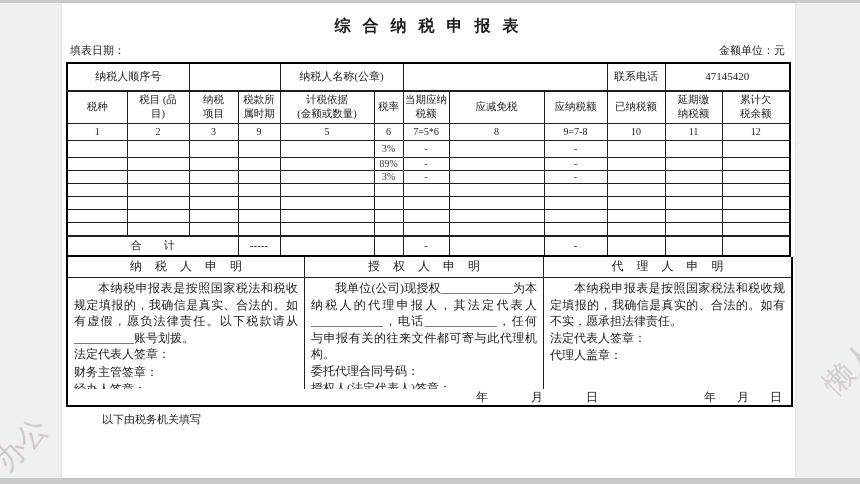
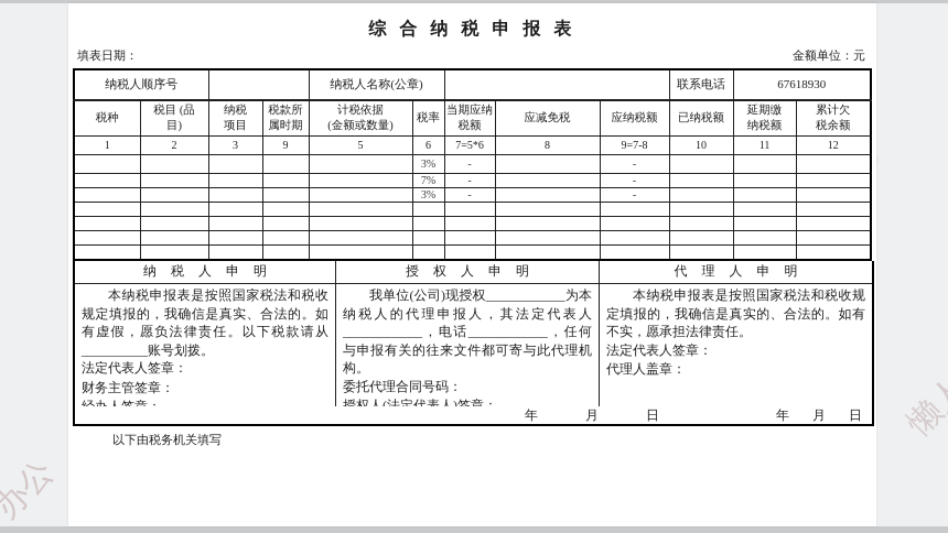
  综 合 纳 税 申 报 表
  填表日期：
  金额单位：元
- 纳税人顺序号		纳税人名称(公章)		联系电话	47145420
+ 纳税人顺序号		纳税人名称(公章)		联系电话	67618930
  税种	税目 (品 目)	纳税 项目	税款所 属时期	计税依据 (金额或数量)	税率	当期应纳税额	应减免税	应纳税额	已纳税额	延期缴 纳税额	累计欠 税余额
  1	2	3	9	5	6	7=5*6	8	9=7-8	10	11	12
  					3%	-		-
- 					89%	-		-
+ 					7%	-		-
  					3%	-		-
- 合 计	-----			-		-
  纳 税 人 申 明
  本纳税申报表是按照国家税法和税收规定填报的，我确信是真实、合法的。如有虚假，愿负法律责任。以下税款请从__________账号划拨。
  法定代表人签章：
  财务主管签章：
  授 权 人 申 明
  我单位(公司)现授权____________为本纳税人的代理申报人，其法定代表人____________，电话____________，任何与申报有关的往来文件都可寄与此代理机构。
  委托代理合同号码：
  授权人(法定代表人)签章：
  代 理 人 申 明
  本纳税申报表是按照国家税法和税收规定填报的，我确信是真实的、合法的。如有不实，愿承担法律责任。
  法定代表人签章：
  代理人盖章：
  年 月 日
  年 月 日
  以下由税务机关填写
